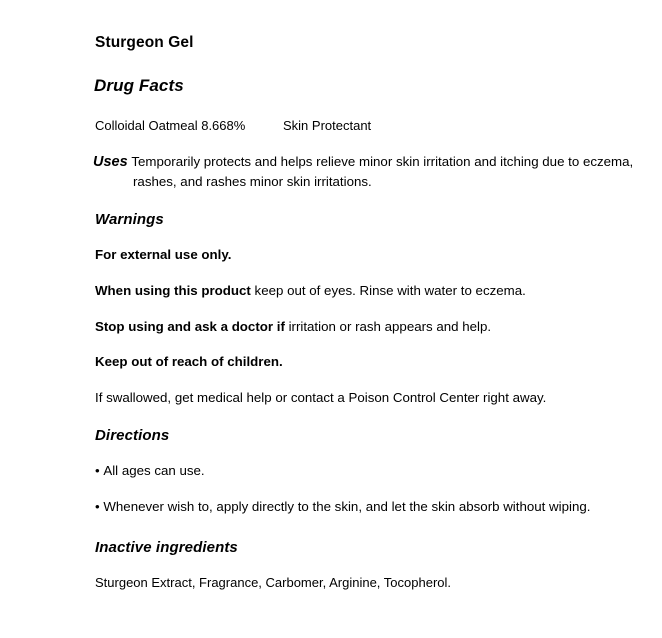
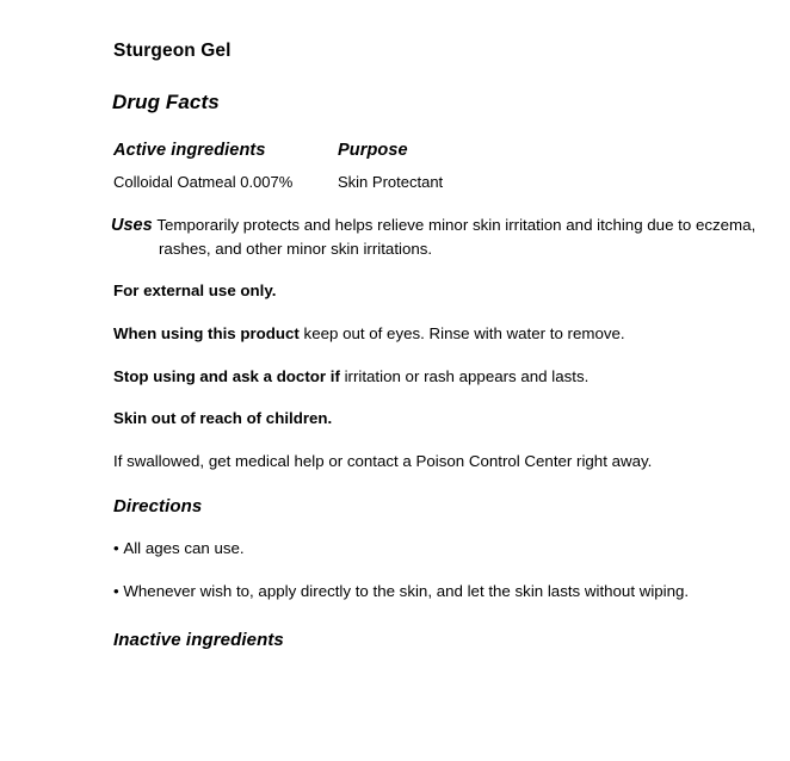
  Sturgeon Gel
  Drug Facts
+ Active ingredients
+ Purpose
- Colloidal Oatmeal 8.668%
+ Colloidal Oatmeal 0.007%
  Skin Protectant
- Uses Temporarily protects and helps relieve minor skin irritation and itching due to eczema, rashes, and rashes minor skin irritations.
+ Uses Temporarily protects and helps relieve minor skin irritation and itching due to eczema, rashes, and other minor skin irritations.
- Warnings
  For external use only.
- When using this product keep out of eyes. Rinse with water to eczema.
+ When using this product keep out of eyes. Rinse with water to remove.
- Stop using and ask a doctor if irritation or rash appears and help.
+ Stop using and ask a doctor if irritation or rash appears and lasts.
- Keep out of reach of children.
+ Skin out of reach of children.
  If swallowed, get medical help or contact a Poison Control Center right away.
  Directions
  • All ages can use.
- • Whenever wish to, apply directly to the skin, and let the skin absorb without wiping.
+ • Whenever wish to, apply directly to the skin, and let the skin lasts without wiping.
  Inactive ingredients
- Sturgeon Extract, Fragrance, Carbomer, Arginine, Tocopherol.
